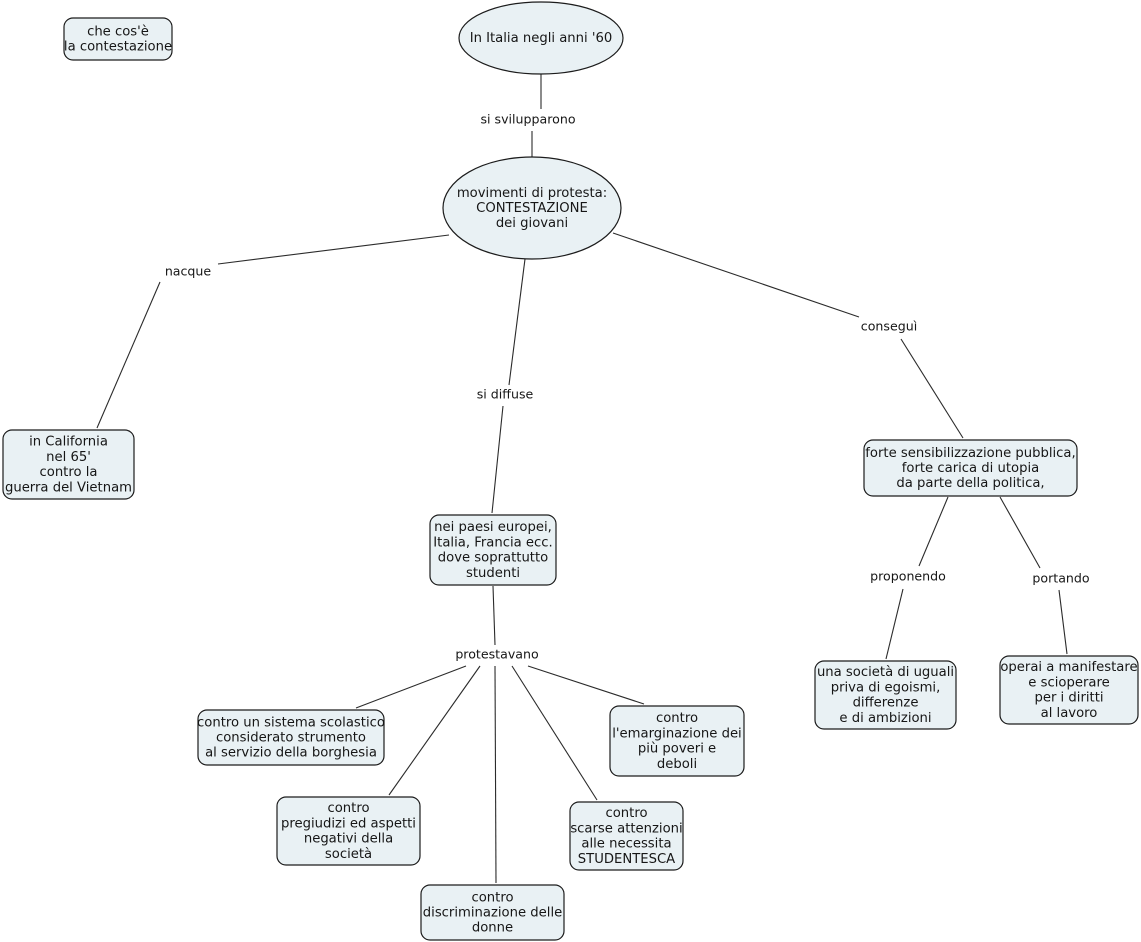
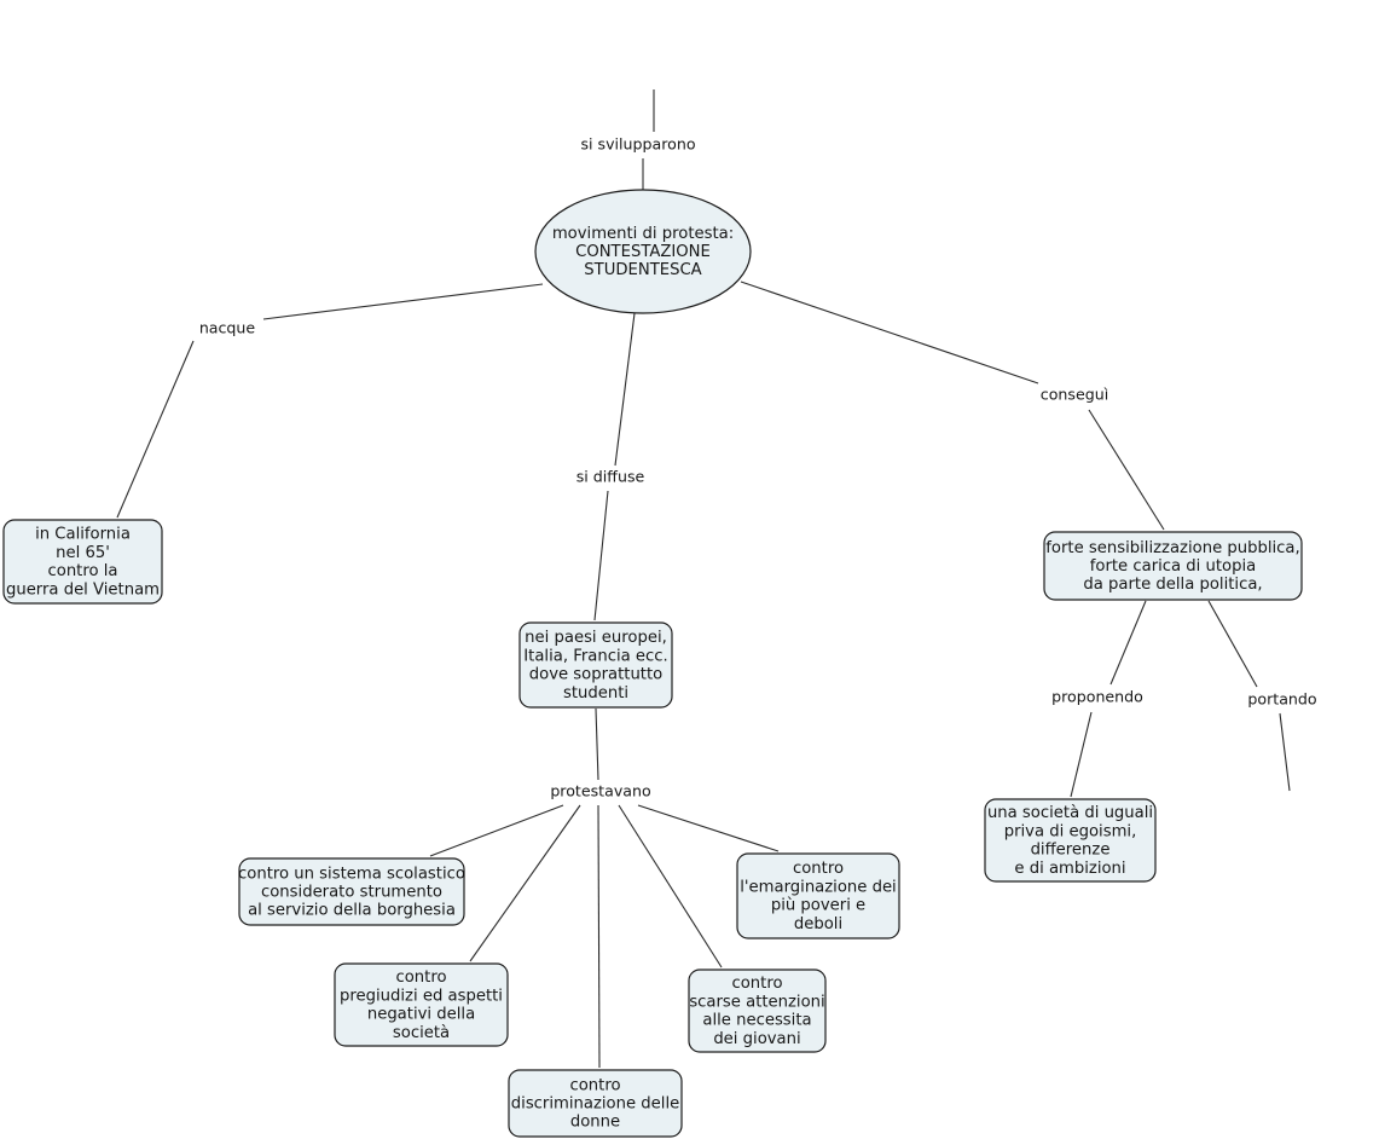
- che cos'è la contestazione
- In Italia negli anni '60
- movimenti di protesta: CONTESTAZIONE dei giovani
+ movimenti di protesta: CONTESTAZIONE STUDENTESCA
  in California nel 65' contro la guerra del Vietnam
  nei paesi europei, Italia, Francia ecc. dove soprattutto studenti
  forte sensibilizzazione pubblica, forte carica di utopia da parte della politica,
  una società di uguali priva di egoismi, differenze e di ambizioni
- operai a manifestare e scioperare per i diritti al lavoro
  contro un sistema scolastico considerato strumento al servizio della borghesia
  contro pregiudizi ed aspetti negativi della società
  contro discriminazione delle donne
- contro scarse attenzioni alle necessita STUDENTESCA
+ contro scarse attenzioni alle necessita dei giovani
  contro l'emarginazione dei più poveri e deboli
  si svilupparono
  nacque
  si diffuse
  conseguì
  proponendo
  portando
  protestavano
